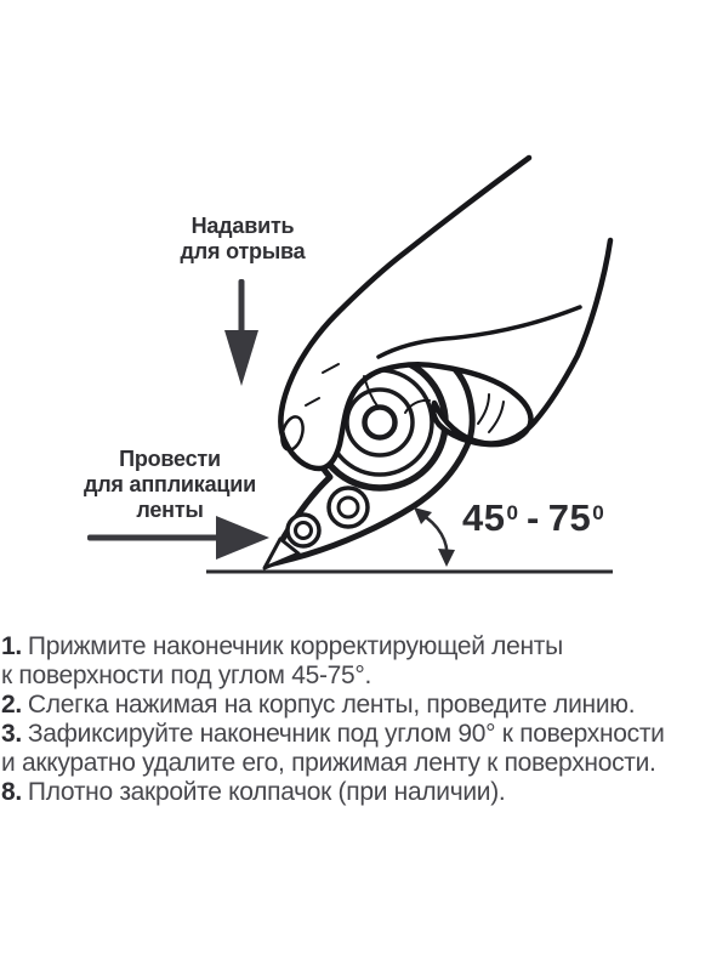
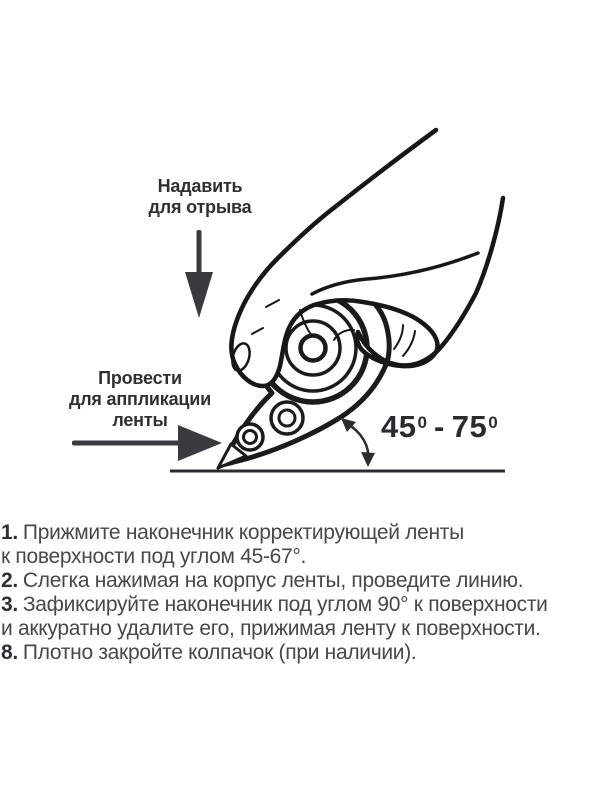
  Надавить
  для отрыва
  Провести
  для аппликации
  ленты
  450 - 750
  1. Прижмите наконечник корректирующей ленты
- к поверхности под углом 45-75°.
+ к поверхности под углом 45-67°.
  2. Слегка нажимая на корпус ленты, проведите линию.
  3. Зафиксируйте наконечник под углом 90° к поверхности
  и аккуратно удалите его, прижимая ленту к поверхности.
  8. Плотно закройте колпачок (при наличии).
